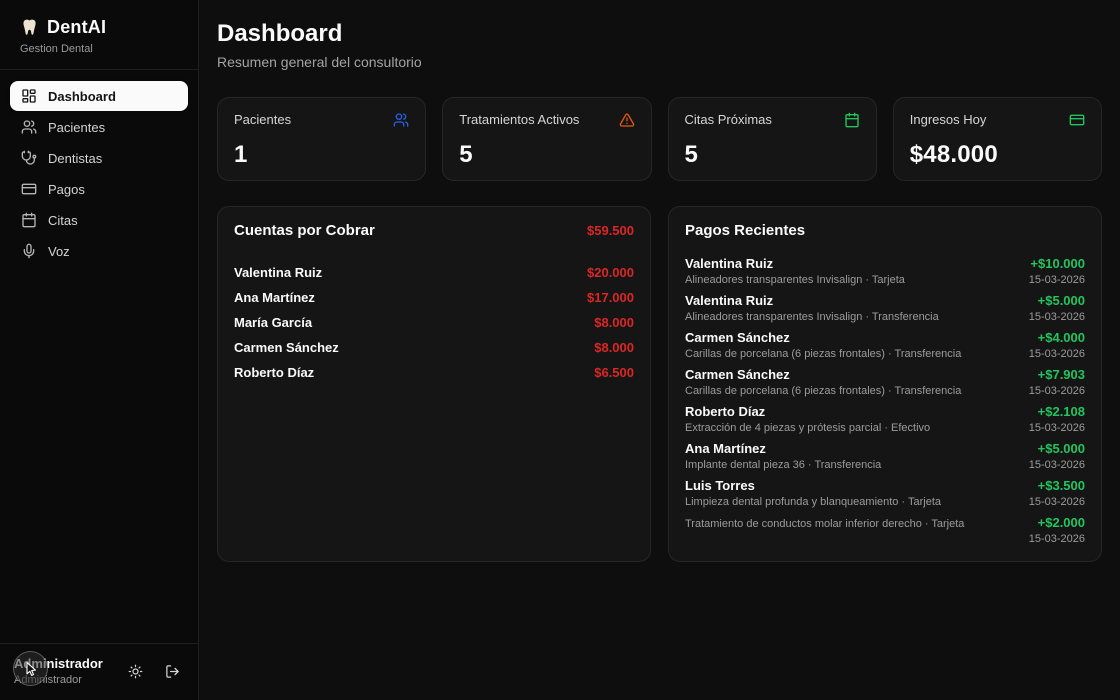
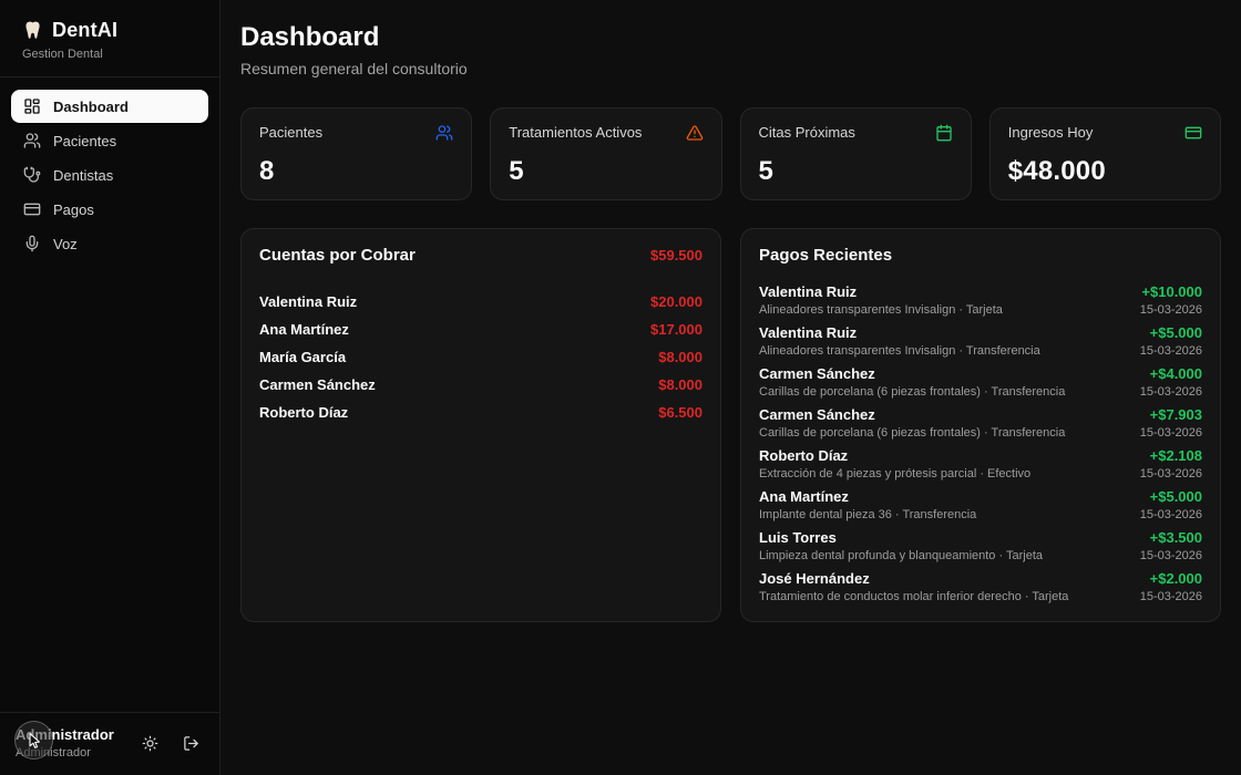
  DentAI
  Gestion Dental
  Dashboard
  Pacientes
  Dentistas
  Pagos
- Citas
  Voz
  Aministrador
  Administrador
  Dashboard
  Resumen general del consultorio
  Pacientes
- 1
+ 8
  Tratamientos Activos
  5
  Citas Próximas
  5
  Ingresos Hoy
  $48.000
  Cuentas por Cobrar
  $59.500
  Valentina Ruiz
  $20.000
  Ana Martínez
  $17.000
  María García
  $8.000
  Carmen Sánchez
  $8.000
  Roberto Díaz
  $6.500
  Pagos Recientes
  Valentina Ruiz
  Alineadores transparentes Invisalign · Tarjeta
  +$10.000
  15-03-2026
  Valentina Ruiz
  Alineadores transparentes Invisalign · Transferencia
  +$5.000
  15-03-2026
  Carmen Sánchez
  Carillas de porcelana (6 piezas frontales) · Transferencia
  +$4.000
  15-03-2026
  Carmen Sánchez
  Carillas de porcelana (6 piezas frontales) · Transferencia
  +$7.903
  15-03-2026
  Roberto Díaz
  Extracción de 4 piezas y prótesis parcial · Efectivo
  +$2.108
  15-03-2026
  Ana Martínez
  Implante dental pieza 36 · Transferencia
  +$5.000
  15-03-2026
  Luis Torres
  Limpieza dental profunda y blanqueamiento · Tarjeta
  +$3.500
  15-03-2026
+ José Hernández
  Tratamiento de conductos molar inferior derecho · Tarjeta
  +$2.000
  15-03-2026
